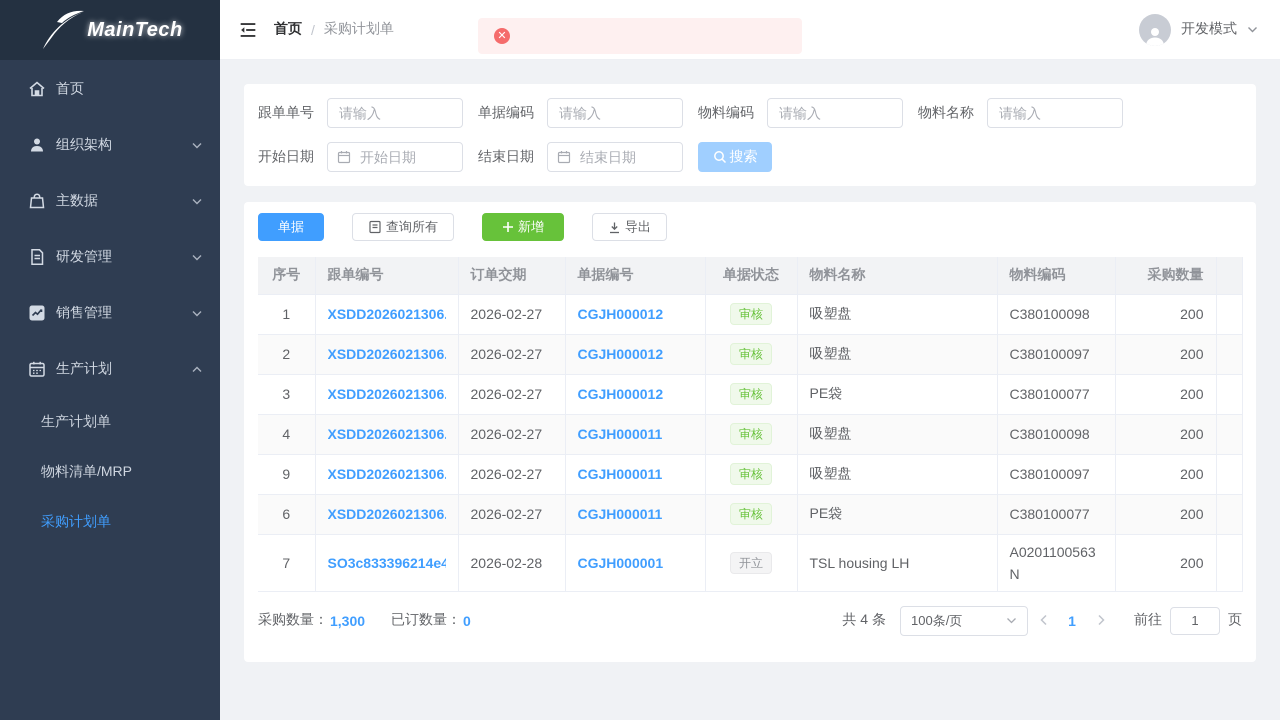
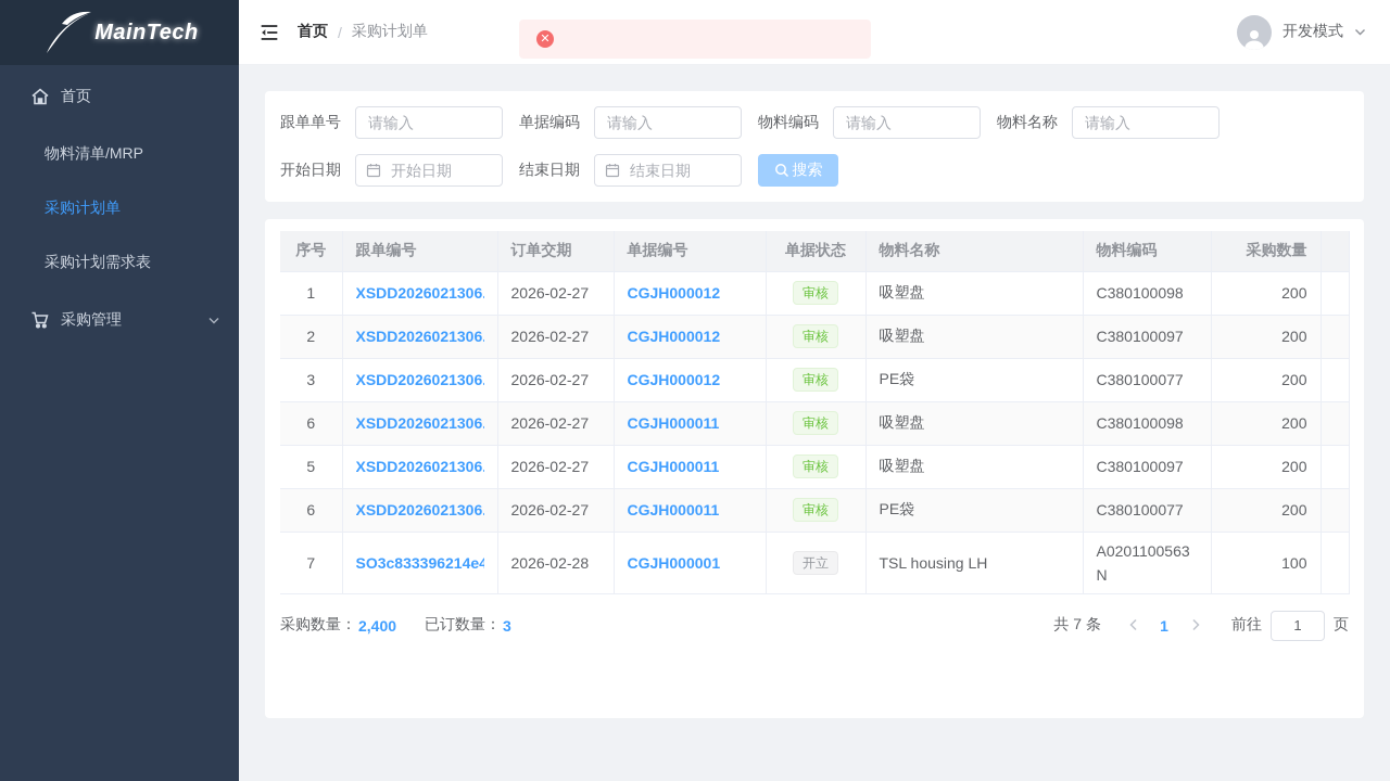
  MainTech
  首页
- 组织架构
- 主数据
- 研发管理
- 销售管理
- 生产计划
- 生产计划单
  物料清单/MRP
  采购计划单
+ 采购计划需求表
+ 采购管理
  首页
  /
  采购计划单
  ✕
  开发模式
  跟单单号
  请输入
  单据编码
  请输入
  物料编码
  请输入
  物料名称
  请输入
  开始日期
  开始日期
  结束日期
  结束日期
  搜索
- 单据
- 查询所有
- 新增
- 导出
  序号	跟单编号	订单交期	单据编号	单据状态	物料名称	物料编码	采购数量
  1	XSDD2026021306	2026-02-27	CGJH000012	审核	吸塑盘	C380100098	200
  2	XSDD2026021306	2026-02-27	CGJH000012	审核	吸塑盘	C380100097	200
  3	XSDD2026021306	2026-02-27	CGJH000012	审核	PE袋	C380100077	200
- 4	XSDD2026021306	2026-02-27	CGJH000011	审核	吸塑盘	C380100098	200
+ 6	XSDD2026021306	2026-02-27	CGJH000011	审核	吸塑盘	C380100098	200
- 9	XSDD2026021306	2026-02-27	CGJH000011	审核	吸塑盘	C380100097	200
+ 5	XSDD2026021306	2026-02-27	CGJH000011	审核	吸塑盘	C380100097	200
  6	XSDD2026021306	2026-02-27	CGJH000011	审核	PE袋	C380100077	200
- 7	SO3c833396214e4	2026-02-28	CGJH000001	开立	TSL housing LH	A0201100563N	200
+ 7	SO3c833396214e4	2026-02-28	CGJH000001	开立	TSL housing LH	A0201100563N	100
  采购数量：
- 1,300
+ 2,400
  已订数量：
- 0
+ 3
- 共 4 条
+ 共 7 条
- 100条/页
  1
  前往
  1
  页
